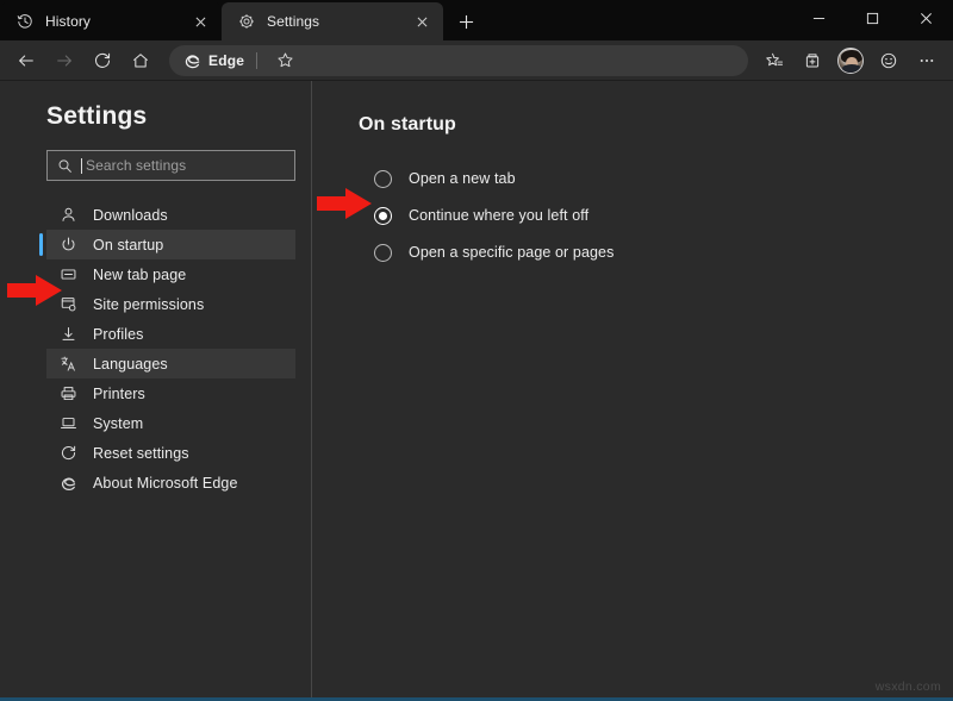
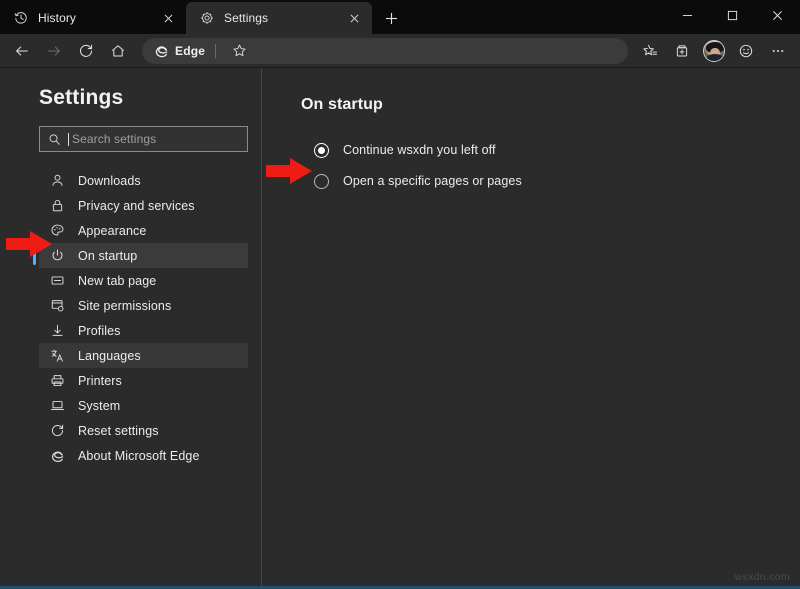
  History
  Settings
  Edge
  Settings
  Search settings
  Downloads
+ Privacy and services
+ Appearance
  On startup
  New tab page
  Site permissions
  Profiles
  Languages
  Printers
  System
  Reset settings
  About Microsoft Edge
  On startup
- Open a new tab
- Continue where you left off
+ Continue wsxdn you left off
- Open a specific page or pages
+ Open a specific pages or pages
  wsxdn.com
